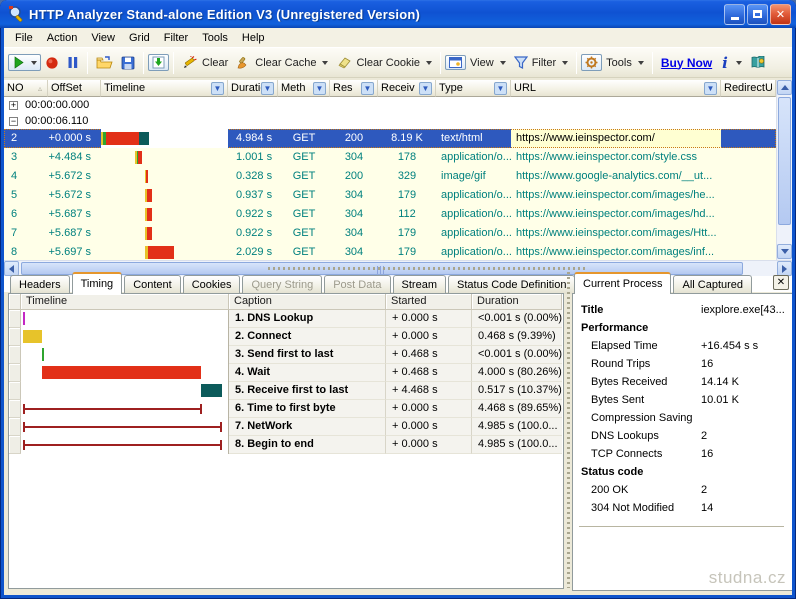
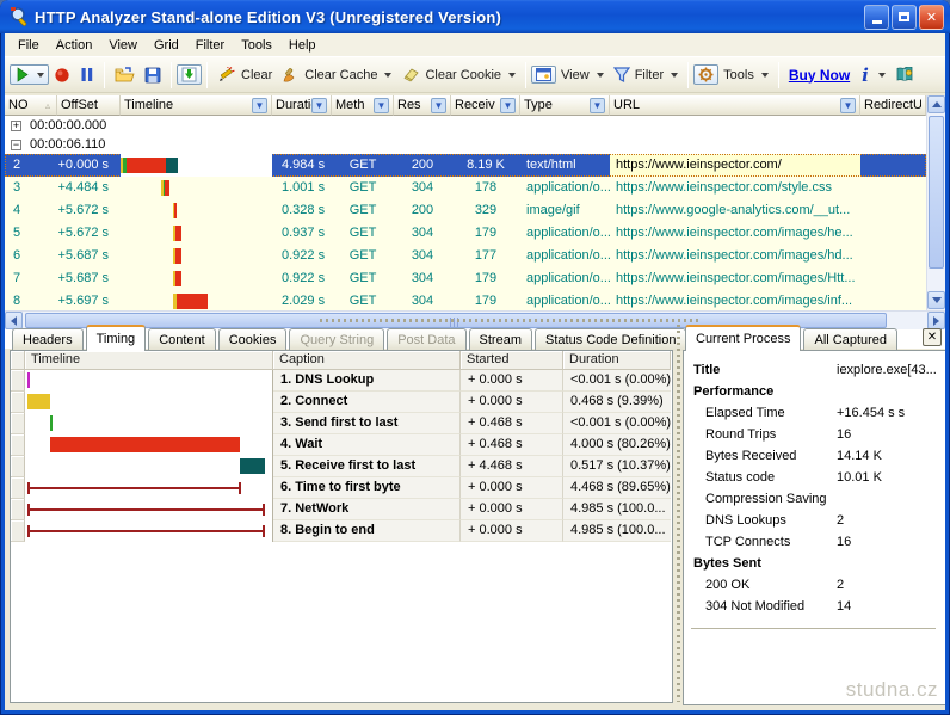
  HTTP Analyzer Stand-alone Edition V3 (Unregistered Version)
  ✕
  File
  Action
  View
  Grid
  Filter
  Tools
  Help
  Clear
  Clear Cache
  Clear Cookie
  View
  Filter
  Tools
  Buy Now
  i
  NO
  ▵
  OffSet
  Timeline
  ▼
  Durati
  ▼
  Meth
  ▼
  Res
  ▼
  Receiv
  ▼
  Type
  ▼
  URL
  ▼
  RedirectU
  +
  00:00:00.000
  −
  00:00:06.110
  2
  +0.000 s
  4.984 s
  GET
  200
  8.19 K
  text/html
  https://www.ieinspector.com/
  3
  +4.484 s
  1.001 s
  GET
  304
  178
  application/o...
  https://www.ieinspector.com/style.css
  4
  +5.672 s
  0.328 s
  GET
  200
  329
  image/gif
  https://www.google-analytics.com/__ut...
  5
  +5.672 s
  0.937 s
  GET
  304
  179
  application/o...
  https://www.ieinspector.com/images/he...
  6
  +5.687 s
  0.922 s
  GET
  304
- 112
+ 177
  application/o...
  https://www.ieinspector.com/images/hd...
  7
  +5.687 s
  0.922 s
  GET
  304
  179
  application/o...
  https://www.ieinspector.com/images/Htt...
  8
  +5.697 s
  2.029 s
  GET
  304
  179
  application/o...
  https://www.ieinspector.com/images/inf...
  Headers
  Timing
  Content
  Cookies
  Query String
  Post Data
  Stream
  Status Code Definition
  Timeline
  Caption
  Started
  Duration
  1. DNS Lookup
  + 0.000 s
  <0.001 s (0.00%)
  2. Connect
  + 0.000 s
  0.468 s (9.39%)
  3. Send first to last
  + 0.468 s
  <0.001 s (0.00%)
  4. Wait
  + 0.468 s
  4.000 s (80.26%)
  5. Receive first to last
  + 4.468 s
  0.517 s (10.37%)
  6. Time to first byte
  + 0.000 s
  4.468 s (89.65%)
  7. NetWork
  + 0.000 s
  4.985 s (100.0...
  8. Begin to end
  + 0.000 s
  4.985 s (100.0...
  Current Process
  All Captured
  ✕
  Title
  iexplore.exe[43...
  Performance
  Elapsed Time
  +16.454 s s
  Round Trips
  16
  Bytes Received
  14.14 K
- Bytes Sent
+ Status code
  10.01 K
  Compression Saving
  DNS Lookups
  2
  TCP Connects
  16
- Status code
+ Bytes Sent
  200 OK
  2
  304 Not Modified
  14
  studna.cz
